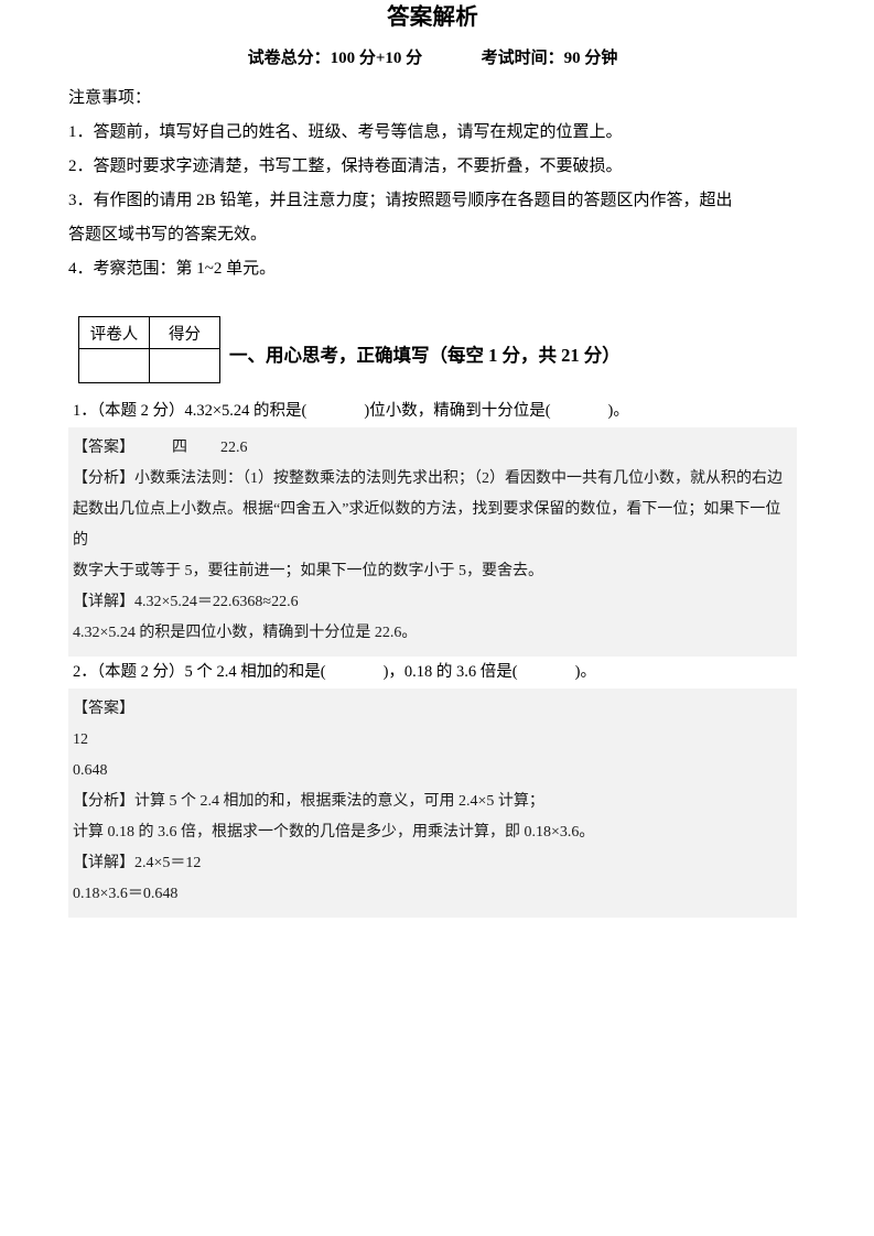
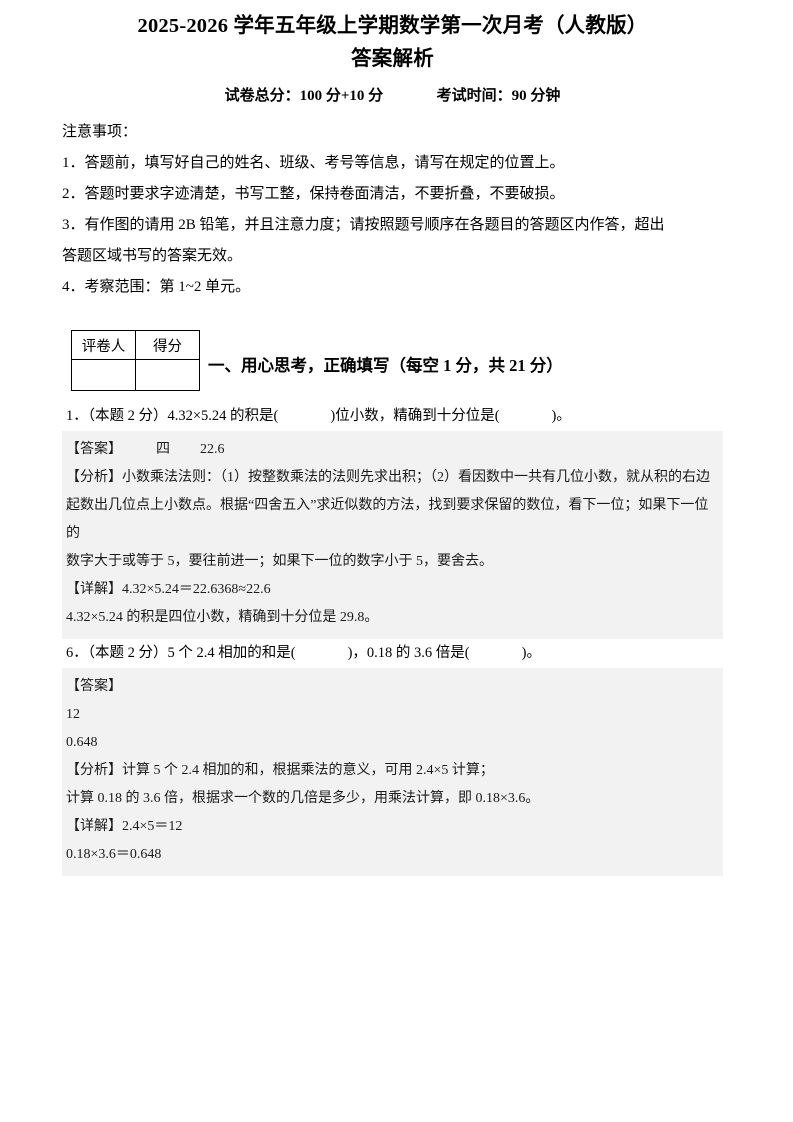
+ 2025-2026 学年五年级上学期数学第一次月考（人教版）
  答案解析
  试卷总分：100 分+10 分 考试时间：90 分钟
  注意事项：
  1．答题前，填写好自己的姓名、班级、考号等信息，请写在规定的位置上。
  2．答题时要求字迹清楚，书写工整，保持卷面清洁，不要折叠，不要破损。
  3．有作图的请用 2B 铅笔，并且注意力度；请按照题号顺序在各题目的答题区内作答，超出
  答题区域书写的答案无效。
  4．考察范围：第 1~2 单元。
  评卷人	得分
  一、用心思考，正确填写（每空 1 分，共 21 分）
  1．（本题 2 分）4.32×5.24 的积是( )位小数，精确到十分位是( )。
  【答案】 四 22.6
  【分析】小数乘法法则：（1）按整数乘法的法则先求出积；（2）看因数中一共有几位小数，就从积的右边
  起数出几位点上小数点。根据“四舍五入”求近似数的方法，找到要求保留的数位，看下一位；如果下一位的
  数字大于或等于 5，要往前进一；如果下一位的数字小于 5，要舍去。
  【详解】4.32×5.24＝22.6368≈22.6
- 4.32×5.24 的积是四位小数，精确到十分位是 22.6。
+ 4.32×5.24 的积是四位小数，精确到十分位是 29.8。
- 2．（本题 2 分）5 个 2.4 相加的和是( )，0.18 的 3.6 倍是( )。
+ 6．（本题 2 分）5 个 2.4 相加的和是( )，0.18 的 3.6 倍是( )。
  【答案】
  12
  0.648
  【分析】计算 5 个 2.4 相加的和，根据乘法的意义，可用 2.4×5 计算；
  计算 0.18 的 3.6 倍，根据求一个数的几倍是多少，用乘法计算，即 0.18×3.6。
  【详解】2.4×5＝12
  0.18×3.6＝0.648
